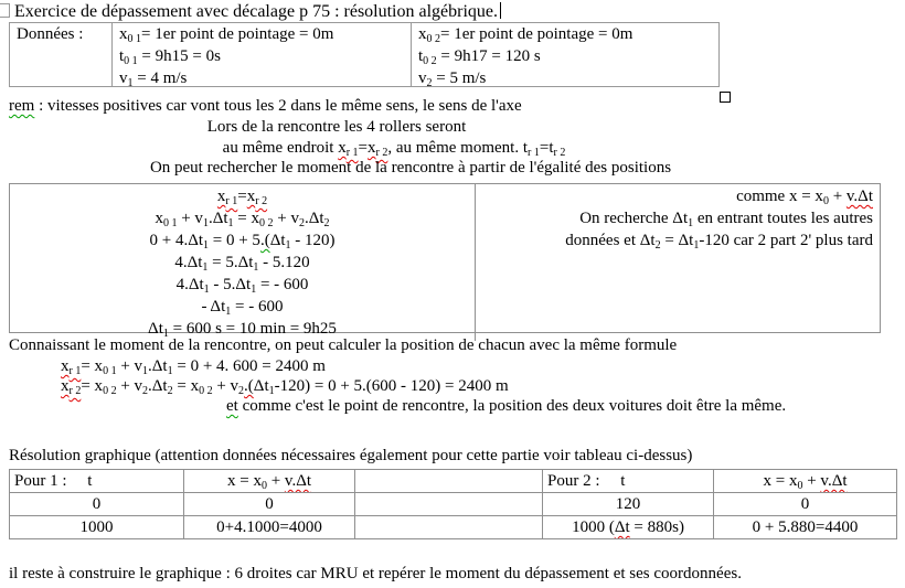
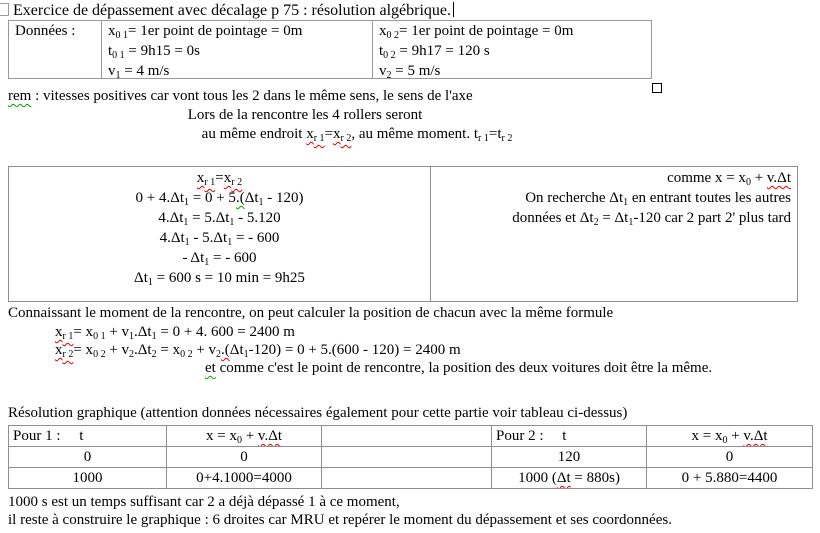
  Exercice de dépassement avec décalage p 75 : résolution algébrique.
  Données :
  x0 1= 1er point de pointage = 0m
  t0 1 = 9h15 = 0s
  v1 = 4 m/s
  x0 2= 1er point de pointage = 0m
  t0 2 = 9h17 = 120 s
  v2 = 5 m/s
  rem : vitesses positives car vont tous les 2 dans le même sens, le sens de l'axe
  Lors de la rencontre les 4 rollers seront
  au même endroit xr 1=xr 2, au même moment. tr 1=tr 2
- On peut rechercher le moment de la rencontre à partir de l'égalité des positions
  xr 1=xr 2
- x0 1 + v1.Δt1 = x0 2 + v2.Δt2
  0 + 4.Δt1 = 0 + 5.(Δt1 - 120)
  4.Δt1 = 5.Δt1 - 5.120
  4.Δt1 - 5.Δt1 = - 600
  - Δt1 = - 600
  Δt1 = 600 s = 10 min = 9h25
  comme x = x0 + v.Δt
  On recherche Δt1 en entrant toutes les autres
  données et Δt2 = Δt1-120 car 2 part 2' plus tard
  Connaissant le moment de la rencontre, on peut calculer la position de chacun avec la même formule
  xr 1= x0 1 + v1.Δt1 = 0 + 4. 600 = 2400 m
  xr 2= x0 2 + v2.Δt2 = x0 2 + v2.(Δt1-120) = 0 + 5.(600 - 120) = 2400 m
  et comme c'est le point de rencontre, la position des deux voitures doit être la même.
  Résolution graphique (attention données nécessaires également pour cette partie voir tableau ci-dessus)
  Pour 1 : t
  x = x0 + v.Δt
  Pour 2 : t
  x = x0 + v.Δt
  0
  0
  120
  0
  1000
  0+4.1000=4000
  1000 (Δt = 880s)
  0 + 5.880=4400
+ 1000 s est un temps suffisant car 2 a déjà dépassé 1 à ce moment,
  il reste à construire le graphique : 6 droites car MRU et repérer le moment du dépassement et ses coordonnées.
